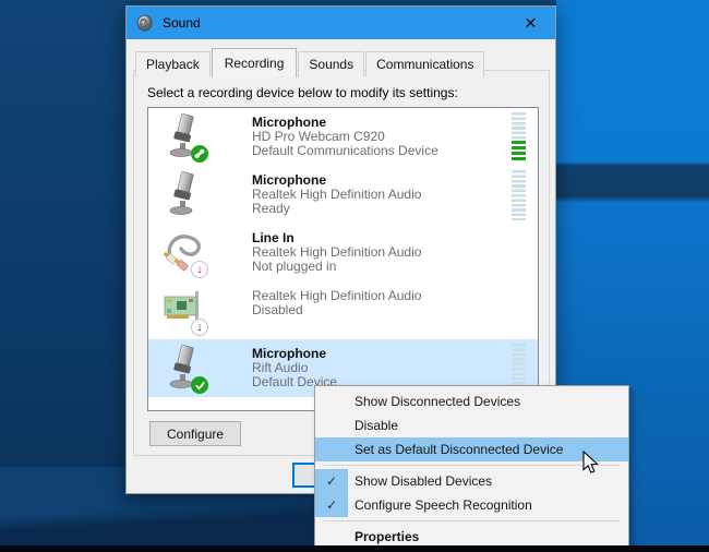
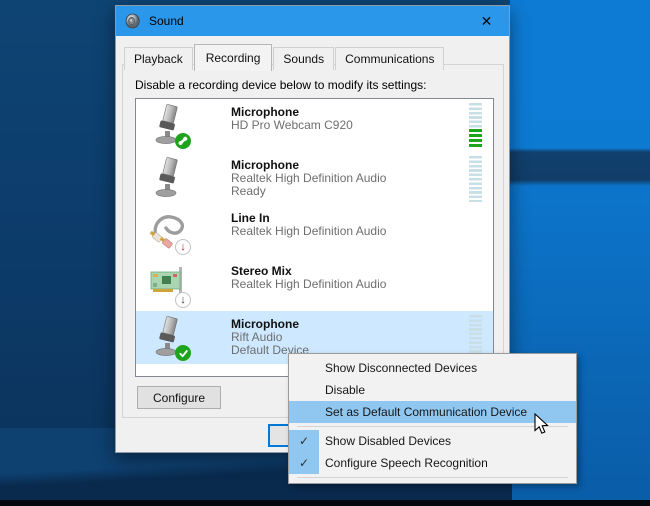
  Sound
  ✕
  Playback
  Recording
  Sounds
  Communications
- Select a recording device below to modify its settings:
+ Disable a recording device below to modify its settings:
  Microphone
  HD Pro Webcam C920
- Default Communications Device
  Microphone
  Realtek High Definition Audio
  Ready
  ↓
  Line In
  Realtek High Definition Audio
- Not plugged in
  ↓
+ Stereo Mix
  Realtek High Definition Audio
- Disabled
  Microphone
  Rift Audio
  Default Device
  Configure
  Show Disconnected Devices
  Disable
- Set as Default Disconnected Device
+ Set as Default Communication Device
  ✓
  Show Disabled Devices
  ✓
  Configure Speech Recognition
- Properties
